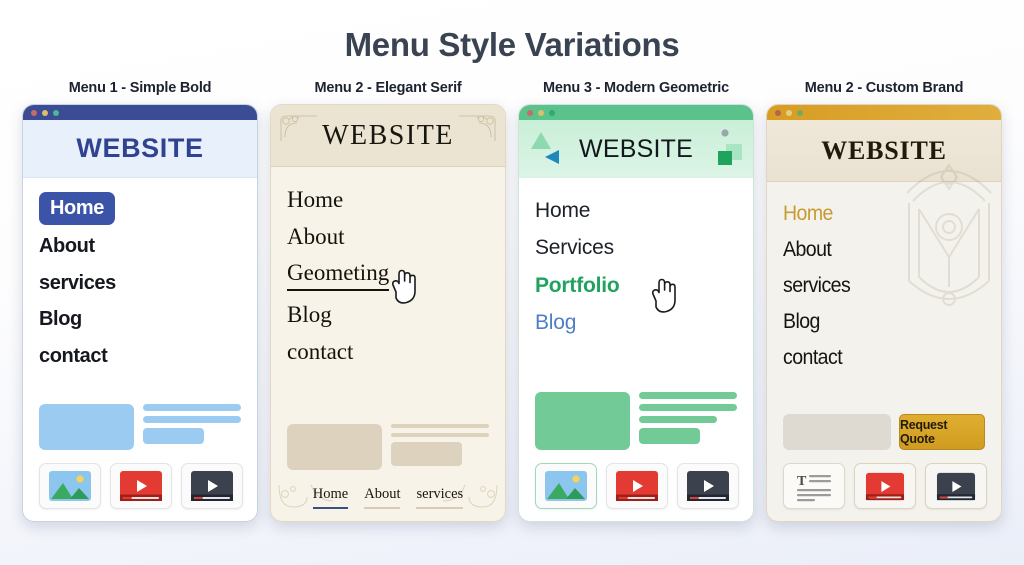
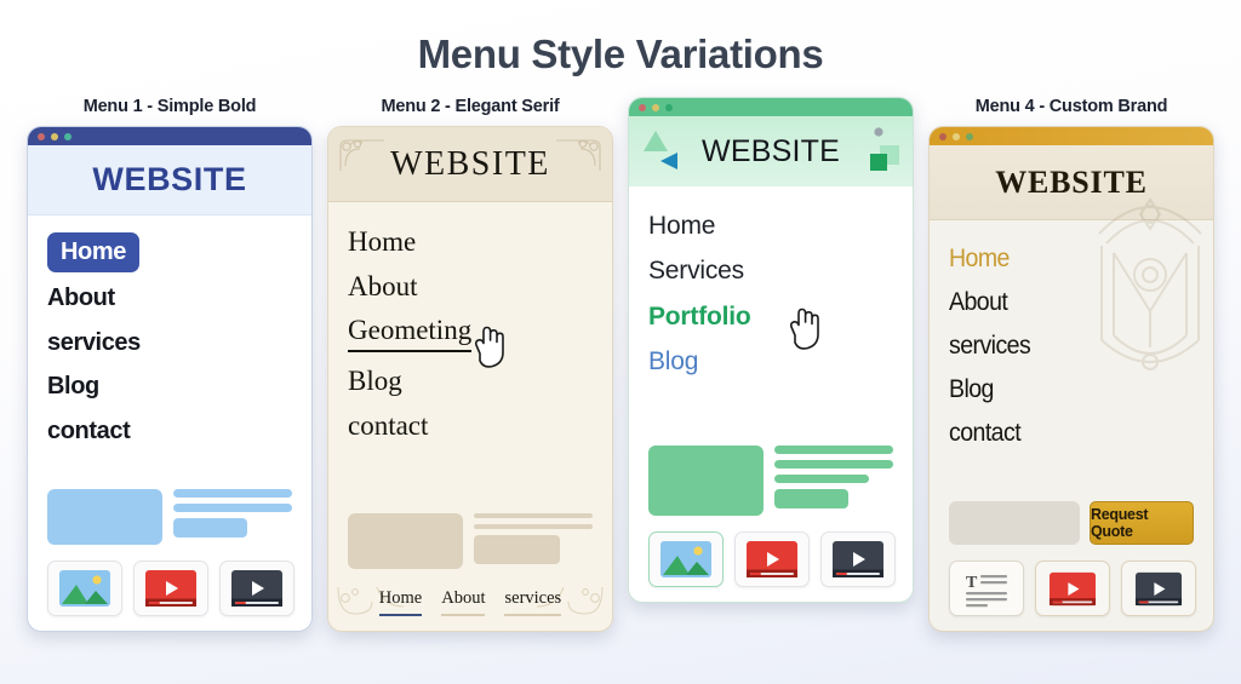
  Menu Style Variations
  Menu 1 - Simple Bold
  WEBSITE
  Home
  About
  services
  Blog
  contact
  Menu 2 - Elegant Serif
  WEBSITE
  Home
  About
  Geometing
  Blog
  contact
  Home
  About
  services
- Menu 3 - Modern Geometric
  WEBSITE
  Home
  Services
  Portfolio
  Blog
- Menu 2 - Custom Brand
+ Menu 4 - Custom Brand
  WEBSITE
  Home
  About
  services
  Blog
  contact
  Request Quote
  T
